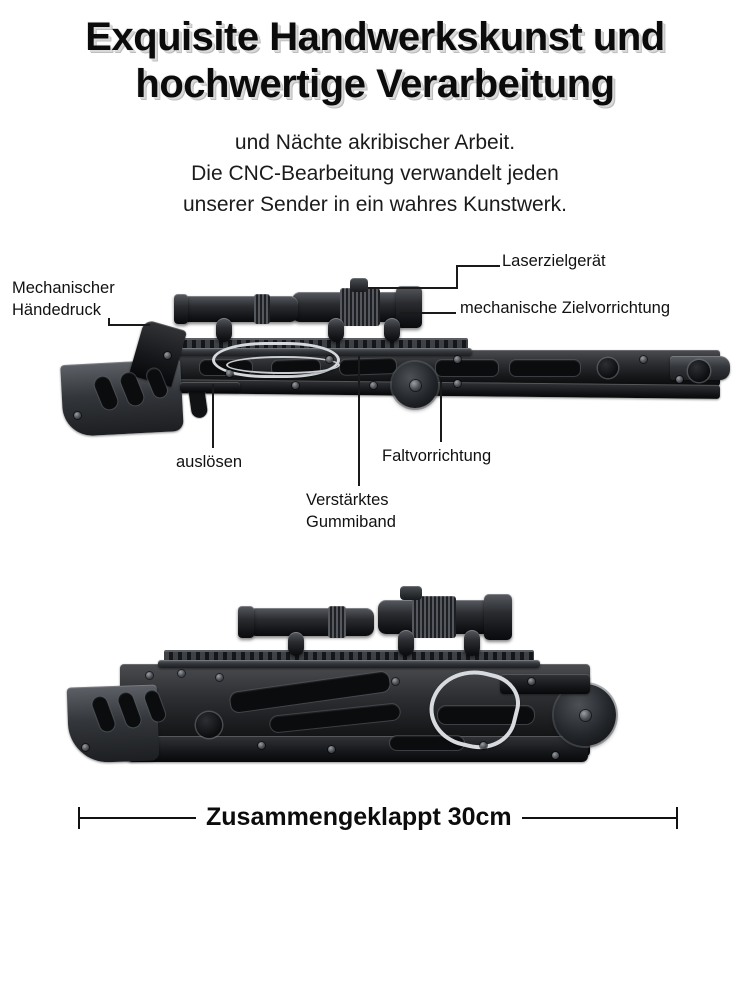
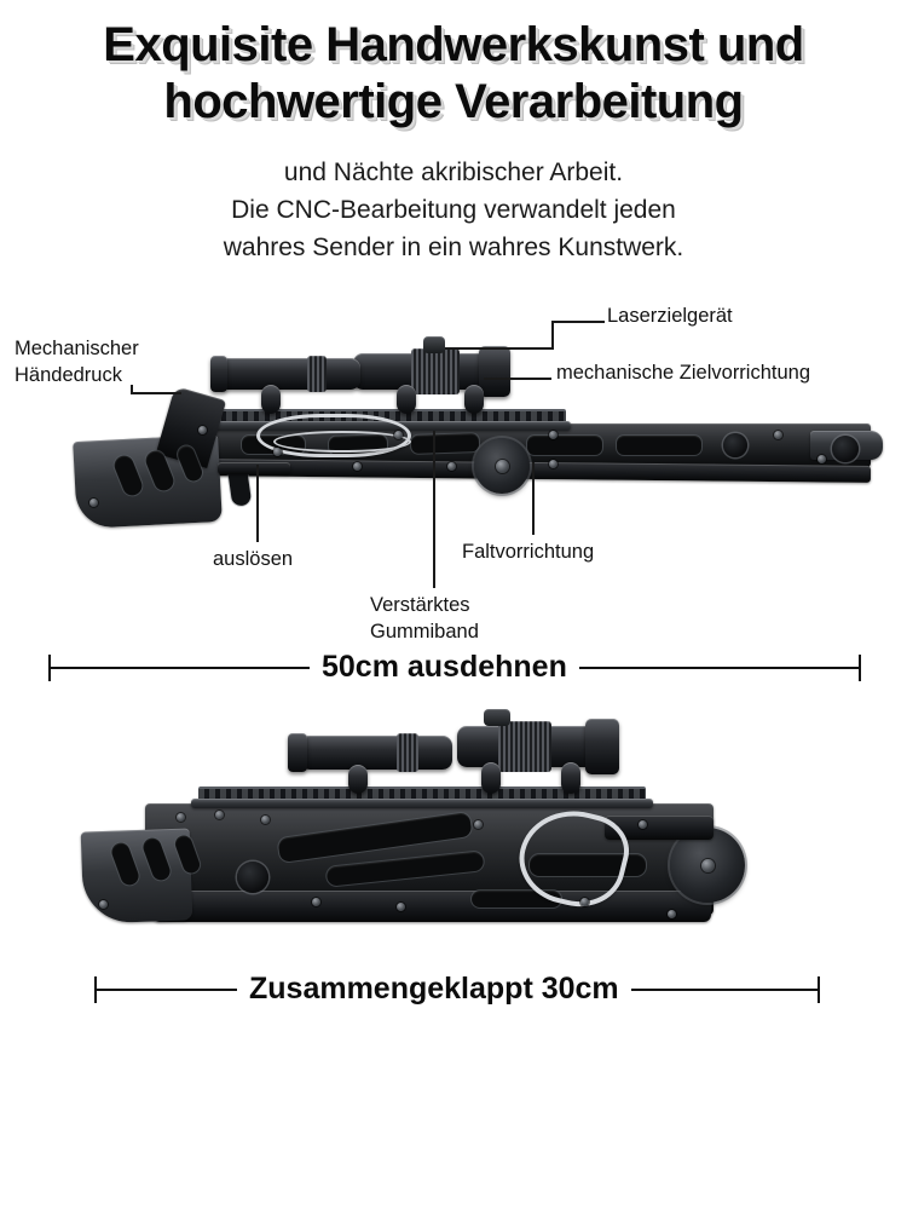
  Exquisite Handwerkskunst und
  hochwertige Verarbeitung
  und Nächte akribischer Arbeit.
  Die CNC-Bearbeitung verwandelt jeden
- unserer Sender in ein wahres Kunstwerk.
+ wahres Sender in ein wahres Kunstwerk.
  Laserzielgerät
  mechanische Zielvorrichtung
  Mechanischer
  Händedruck
  auslösen
  Verstärktes
  Gummiband
  Faltvorrichtung
+ 50cm ausdehnen
  Zusammengeklappt 30cm
